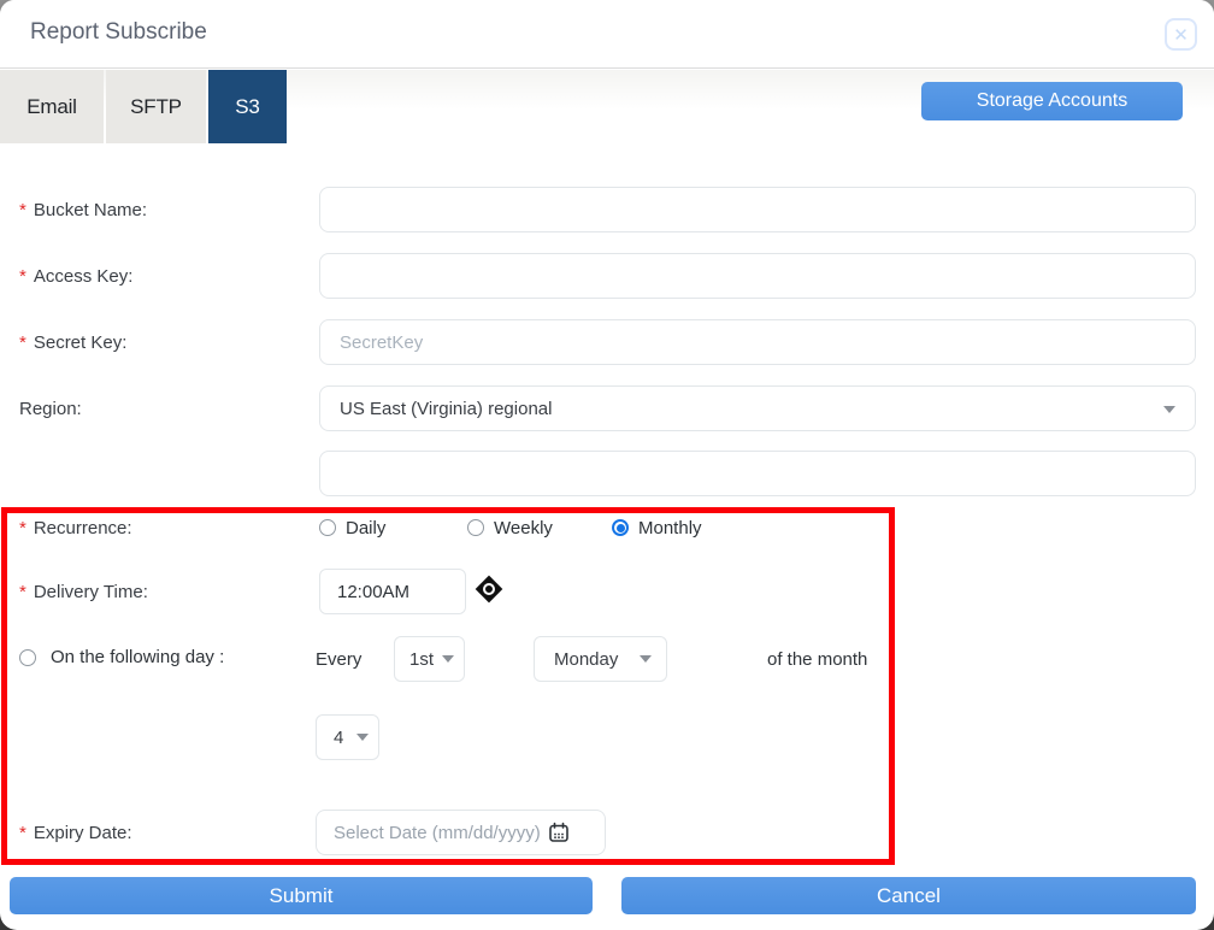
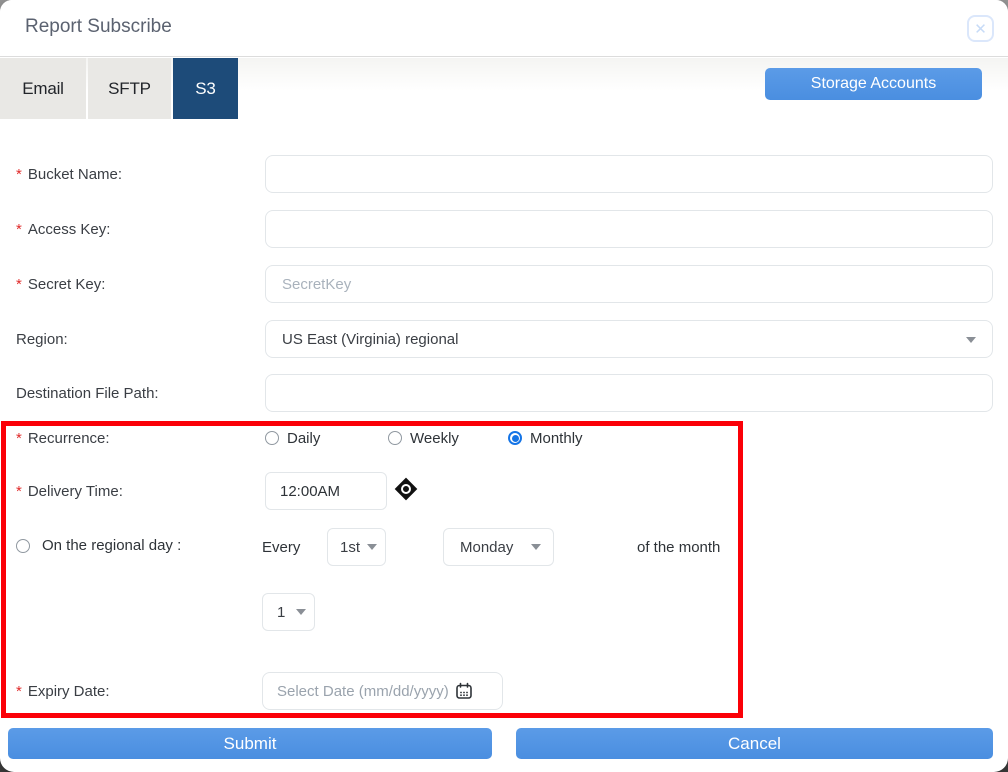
  Report Subscribe
  ✕
  Email
  SFTP
  S3
  Storage Accounts
  *
  Bucket Name:
  *
  Access Key:
  *
  Secret Key:
  SecretKey
  Region:
  US East (Virginia) regional
+ Destination File Path:
  *
  Recurrence:
  Daily
  Weekly
  Monthly
  *
  Delivery Time:
  12:00AM
- On the following day :
+ On the regional day :
  Every
  1st
  Monday
  of the month
- 4
+ 1
  *
  Expiry Date:
  Select Date (mm/dd/yyyy)
  Submit
  Cancel
